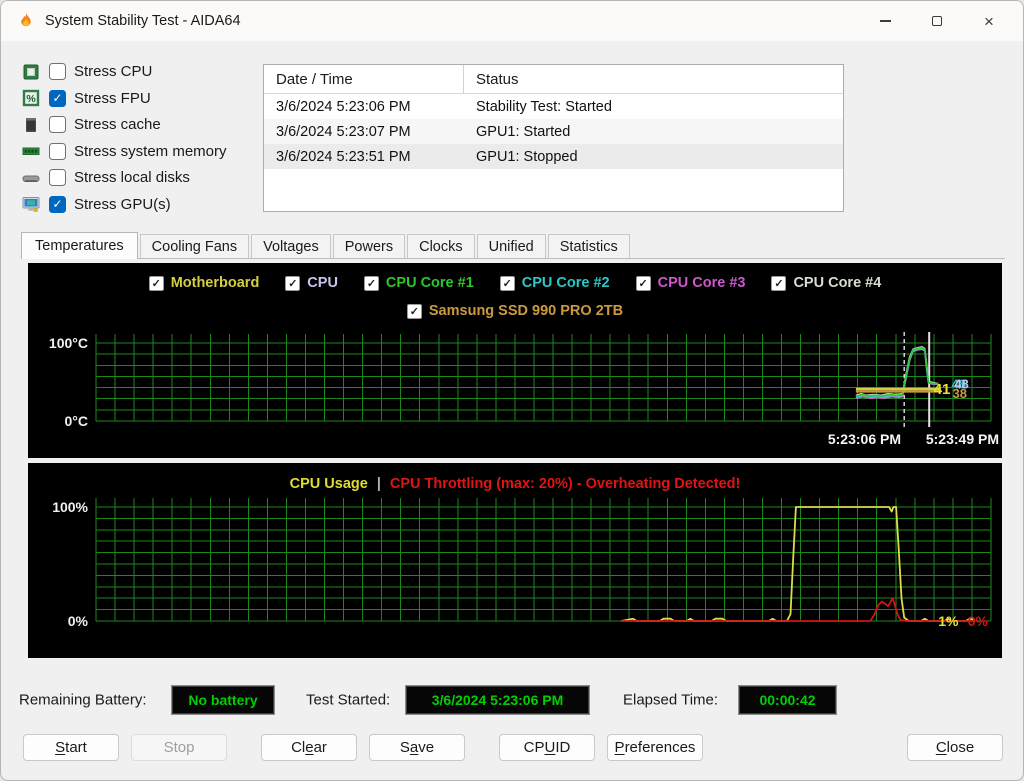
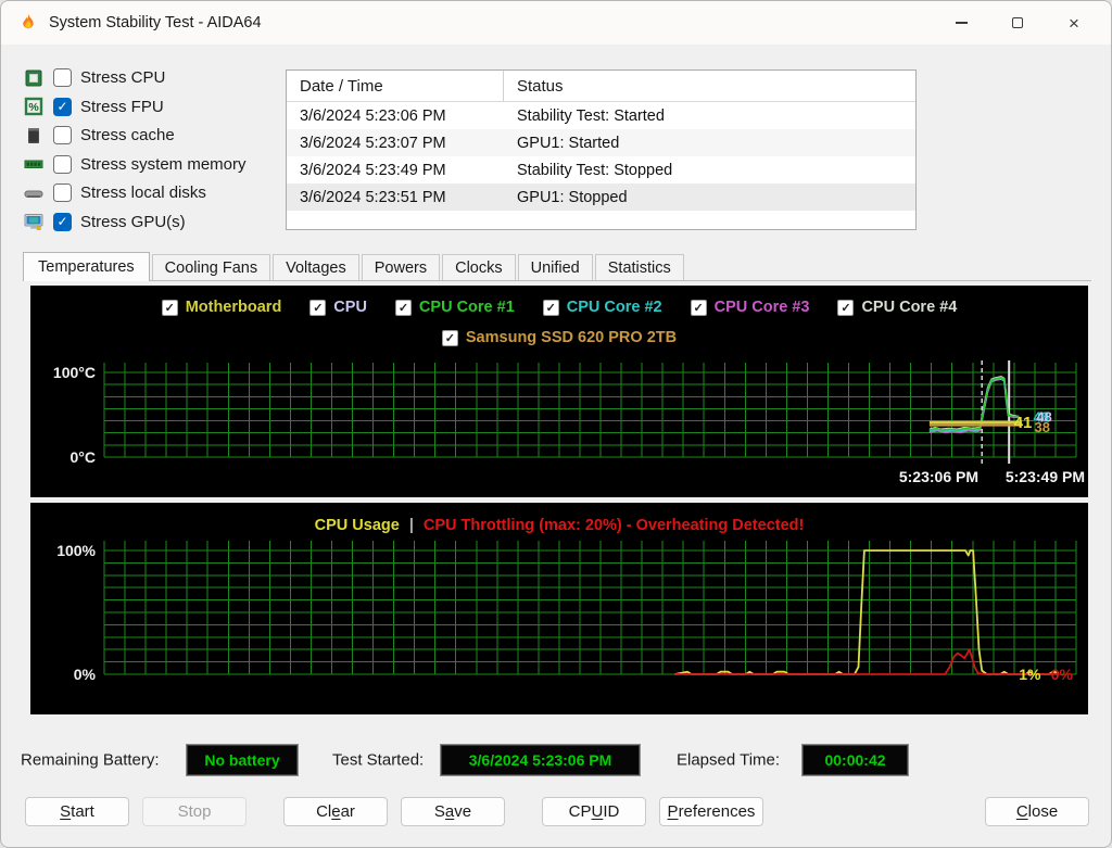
  System Stability Test - AIDA64
  ×
  Stress CPU
  %
  ✓
  Stress FPU
  Stress cache
  Stress system memory
  Stress local disks
  ✓
  Stress GPU(s)
  Date / Time
  Status
  3/6/2024 5:23:06 PM
  Stability Test: Started
  3/6/2024 5:23:07 PM
  GPU1: Started
+ 3/6/2024 5:23:49 PM
+ Stability Test: Stopped
  3/6/2024 5:23:51 PM
  GPU1: Stopped
  Temperatures
  Cooling Fans
  Voltages
  Powers
  Clocks
  Unified
  Statistics
  ✓
  Motherboard
  ✓
  CPU
  ✓
  CPU Core #1
  ✓
  CPU Core #2
  ✓
  CPU Core #3
  ✓
  CPU Core #4
  ✓
- Samsung SSD 990 PRO 2TB
+ Samsung SSD 620 PRO 2TB
  100°C
  0°C
  5:23:06 PM
  5:23:49 PM
  41
  48
  38
  CPU Usage
  |
  CPU Throttling (max: 20%) - Overheating Detected!
  100%
  0%
  1%
  0%
  Remaining Battery:
  No battery
  Test Started:
  3/6/2024 5:23:06 PM
  Elapsed Time:
  00:00:42
  Start
  Stop
  Clear
  Save
  CPUID
  Preferences
  Close
